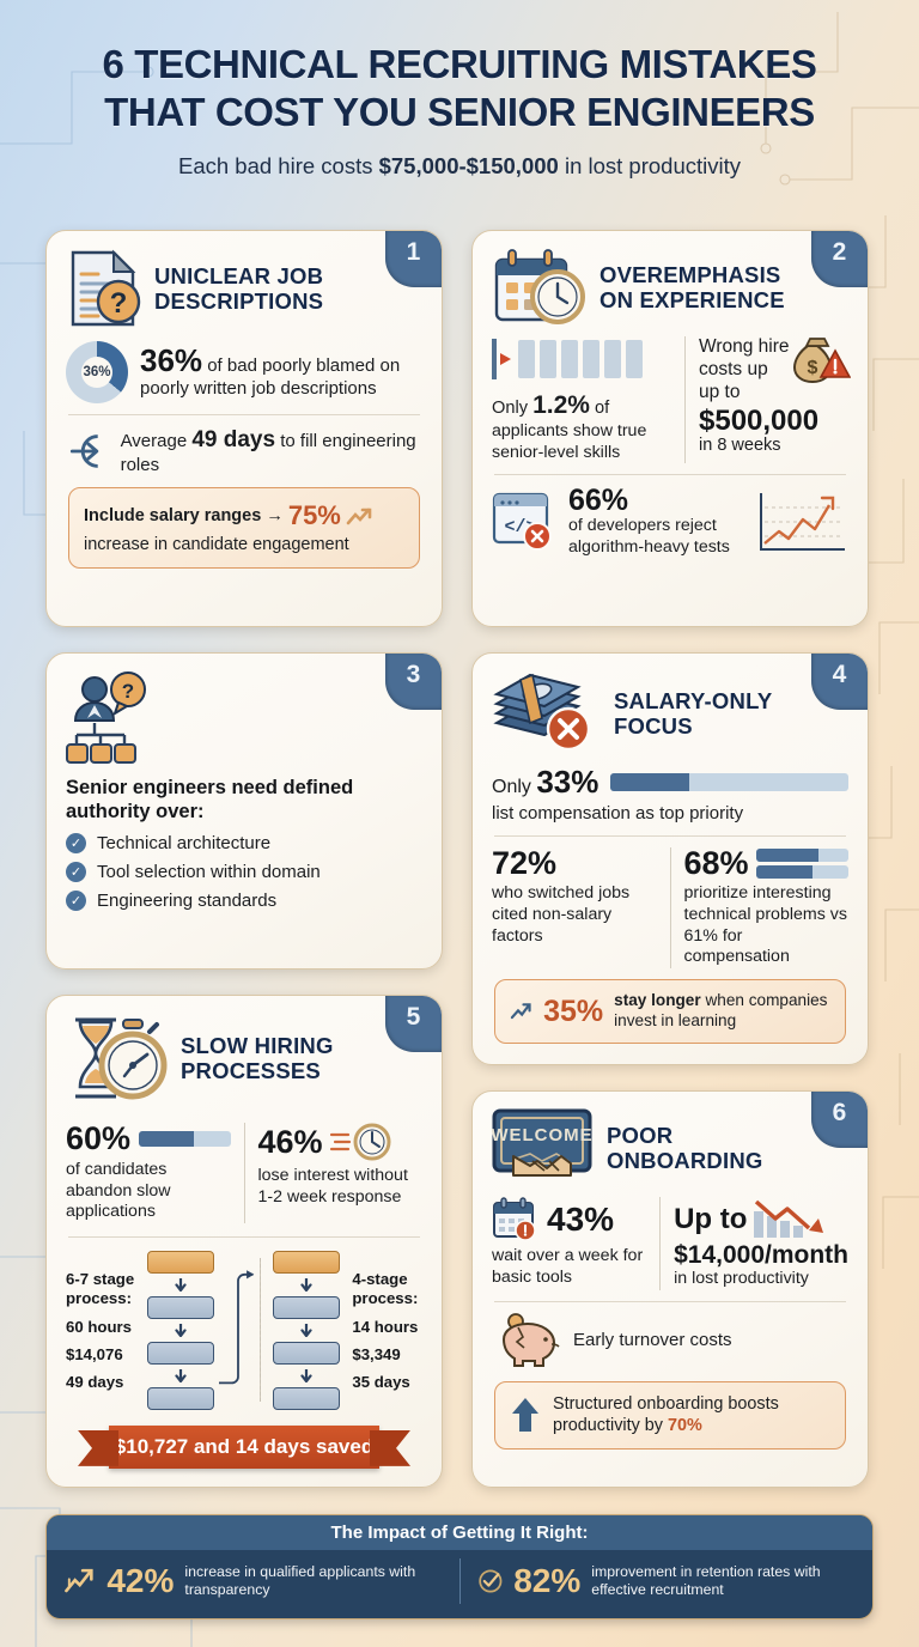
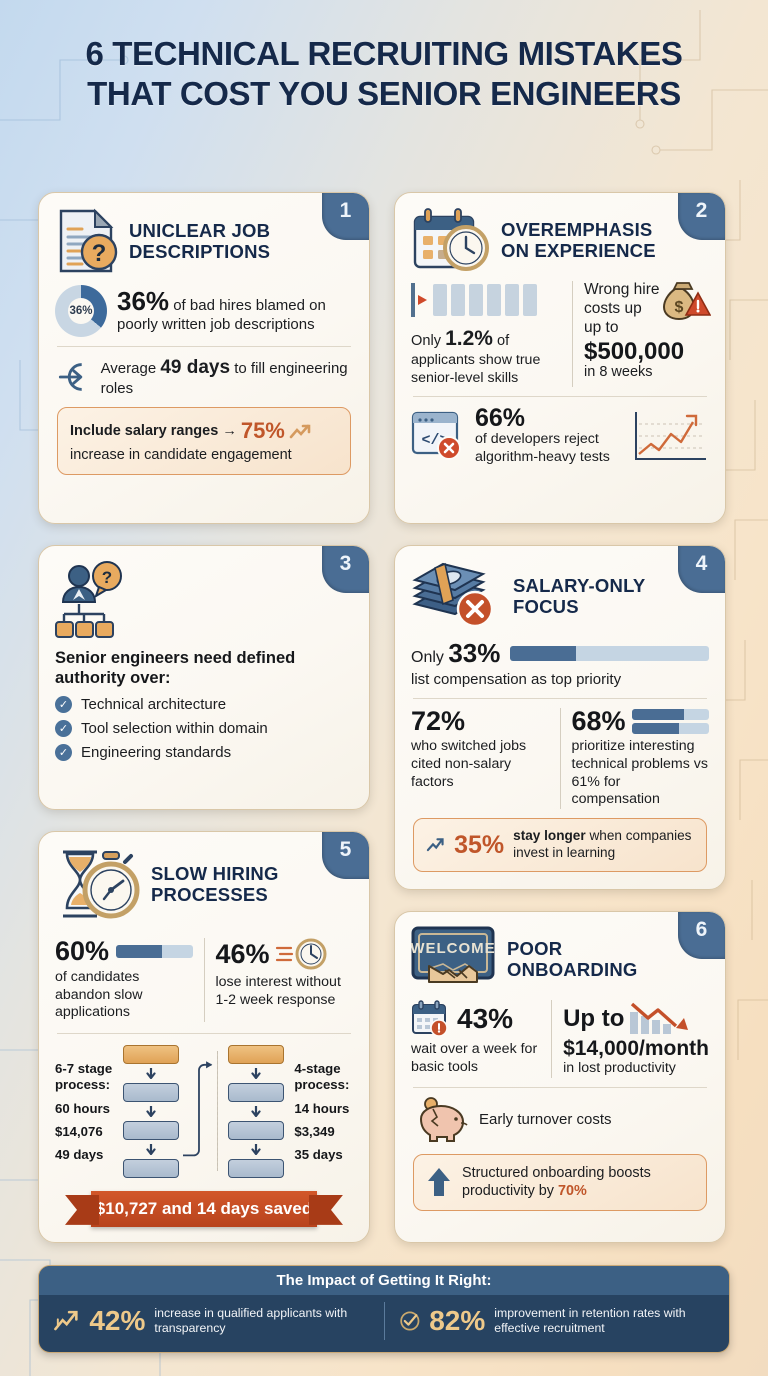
  6 TECHNICAL RECRUITING MISTAKES
  THAT COST YOU SENIOR ENGINEERS
- Each bad hire costs $75,000-$150,000 in lost productivity
  1
  ?
  UNICLEAR JOB DESCRIPTIONS
  36%
- 36% of bad poorly blamed on poorly written job descriptions
+ 36% of bad hires blamed on poorly written job descriptions
  Average 49 days to fill engineering roles
  Include salary ranges →
  75%
  increase in candidate engagement
  2
  OVEREMPHASIS ON EXPERIENCE
  Only 1.2% of
  applicants show true senior-level skills
  $
  Wrong hire
  costs up
  up to
  $500,000
  in 8 weeks
  66%
  of developers reject algorithm-heavy tests
  3
  ?
  Senior engineers need defined authority over:
  ✓
  Technical architecture
  ✓
  Tool selection within domain
  ✓
  Engineering standards
  4
  SALARY-ONLY FOCUS
  Only 33%
  list compensation as top priority
  72%
  who switched jobs cited non-salary factors
  68%
  prioritize interesting technical problems vs 61% for compensation
  35%
  stay longer when companies invest in learning
  5
  SLOW HIRING PROCESSES
  60%
  of candidates abandon slow applications
  46%
  lose interest without 1-2 week response
  6-7 stage process:
  60 hours
  $14,076
  49 days
  4-stage process:
  14 hours
  $3,349
  35 days
  $10,727 and 14 days saved
  6
  WELCOME
  POOR ONBOARDING
  43%
  wait over a week for basic tools
  Up to
  $14,000/month
  in lost productivity
  Early turnover costs
  Structured onboarding boosts
  productivity by 70%
  The Impact of Getting It Right:
  42%
  increase in qualified applicants with transparency
  82%
  improvement in retention rates with effective recruitment
